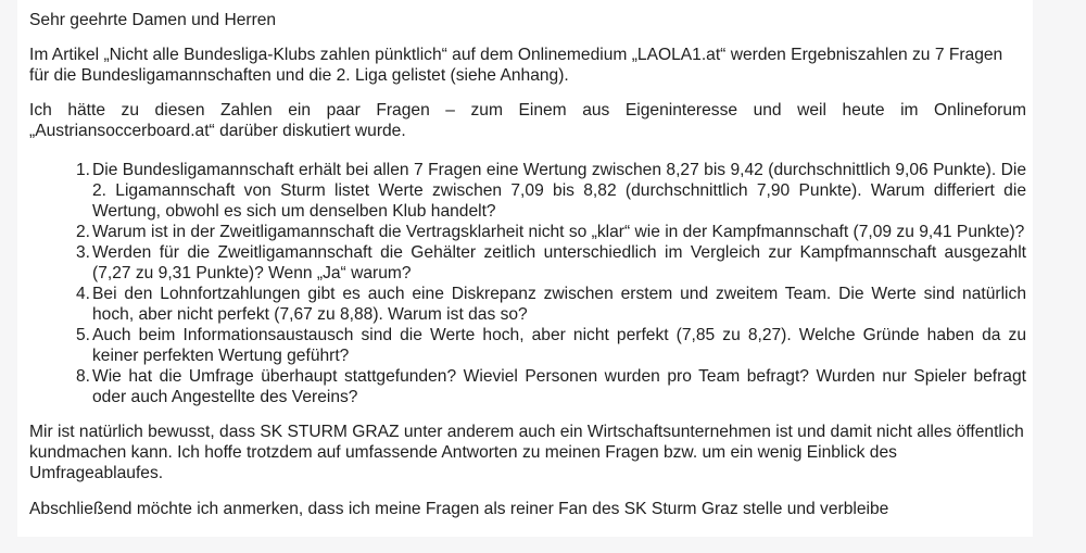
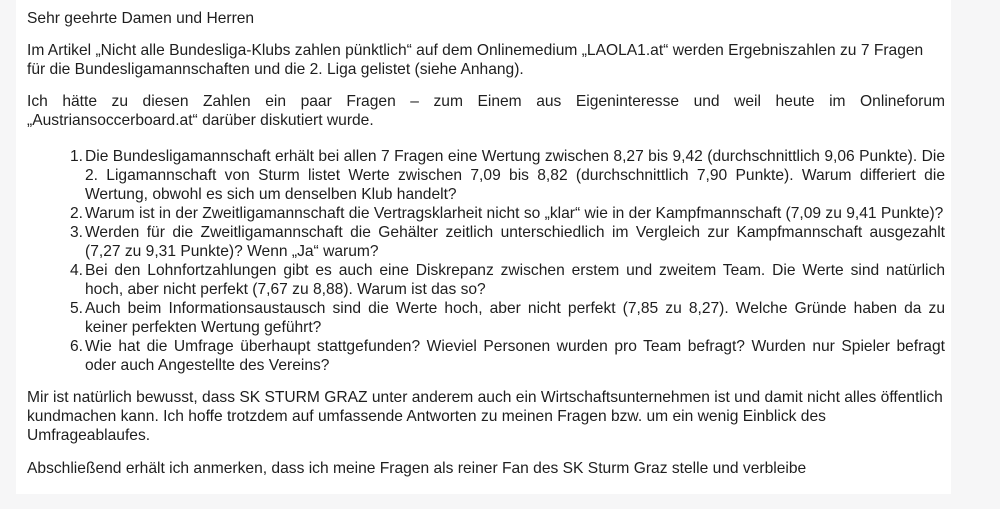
  Sehr geehrte Damen und Herren
  Im Artikel „Nicht alle Bundesliga-Klubs zahlen pünktlich“ auf dem Onlinemedium „LAOLA1.at“ werden Ergebniszahlen zu 7 Fragen für die Bundesligamannschaften und die 2. Liga gelistet (siehe Anhang).
  Ich hätte zu diesen Zahlen ein paar Fragen – zum Einem aus Eigeninteresse und weil heute im Onlineforum „Austriansoccerboard.at“ darüber diskutiert wurde.
  1.
  Die Bundesligamannschaft erhält bei allen 7 Fragen eine Wertung zwischen 8,27 bis 9,42 (durchschnittlich 9,06 Punkte). Die 2. Ligamannschaft von Sturm listet Werte zwischen 7,09 bis 8,82 (durchschnittlich 7,90 Punkte). Warum differiert die Wertung, obwohl es sich um denselben Klub handelt?
  2.
  Warum ist in der Zweitligamannschaft die Vertragsklarheit nicht so „klar“ wie in der Kampfmannschaft (7,09 zu 9,41 Punkte)?
  3.
  Werden für die Zweitligamannschaft die Gehälter zeitlich unterschiedlich im Vergleich zur Kampfmannschaft ausgezahlt (7,27 zu 9,31 Punkte)? Wenn „Ja“ warum?
  4.
  Bei den Lohnfortzahlungen gibt es auch eine Diskrepanz zwischen erstem und zweitem Team. Die Werte sind natürlich hoch, aber nicht perfekt (7,67 zu 8,88). Warum ist das so?
  5.
  Auch beim Informationsaustausch sind die Werte hoch, aber nicht perfekt (7,85 zu 8,27). Welche Gründe haben da zu keiner perfekten Wertung geführt?
- 8.
+ 6.
  Wie hat die Umfrage überhaupt stattgefunden? Wieviel Personen wurden pro Team befragt? Wurden nur Spieler befragt oder auch Angestellte des Vereins?
  Mir ist natürlich bewusst, dass SK STURM GRAZ unter anderem auch ein Wirtschaftsunternehmen ist und damit nicht alles öffentlich kundmachen kann. Ich hoffe trotzdem auf umfassende Antworten zu meinen Fragen bzw. um ein wenig Einblick des Umfrageablaufes.
- Abschließend möchte ich anmerken, dass ich meine Fragen als reiner Fan des SK Sturm Graz stelle und verbleibe
+ Abschließend erhält ich anmerken, dass ich meine Fragen als reiner Fan des SK Sturm Graz stelle und verbleibe
